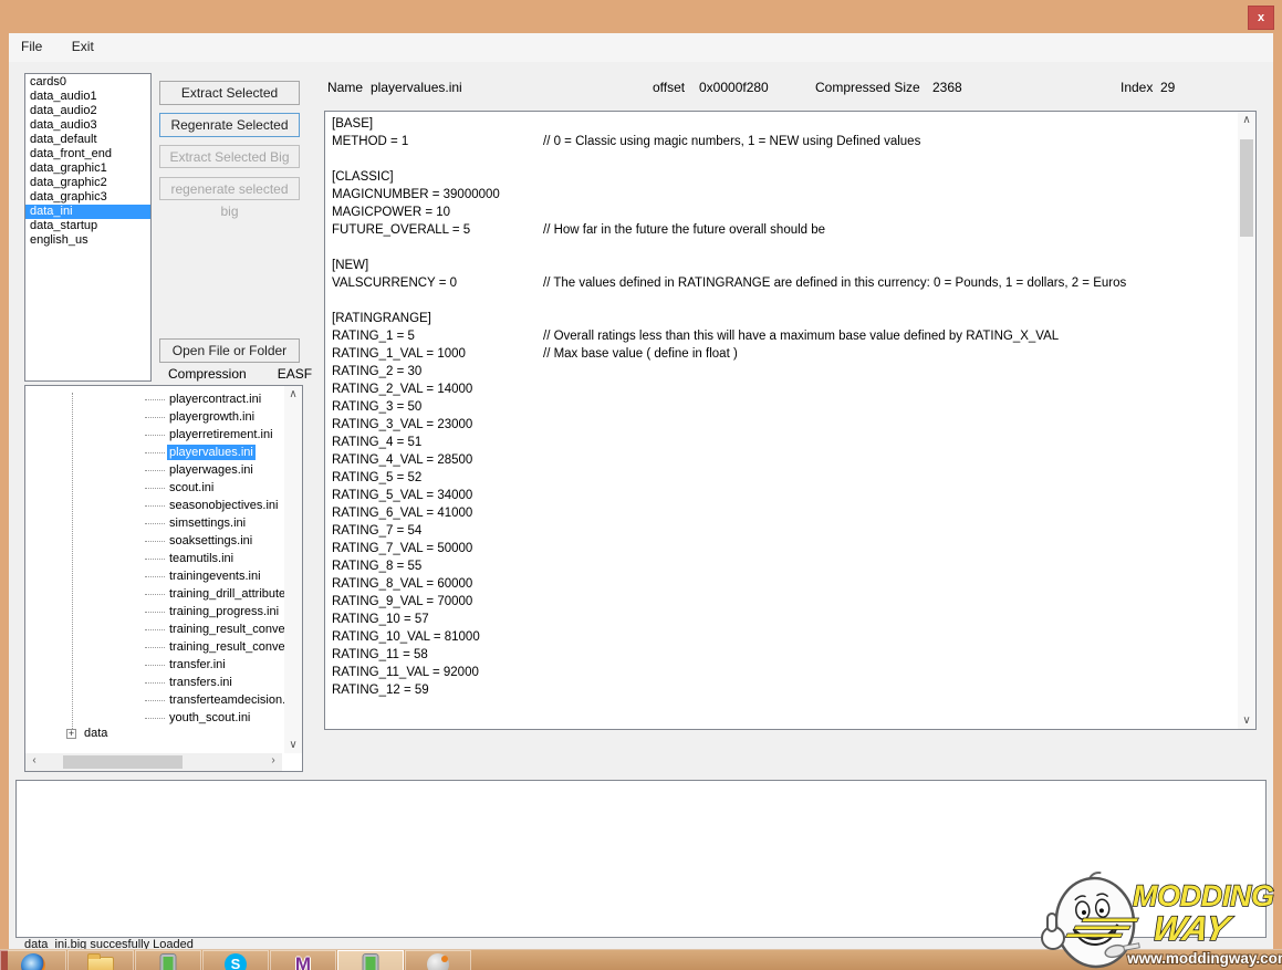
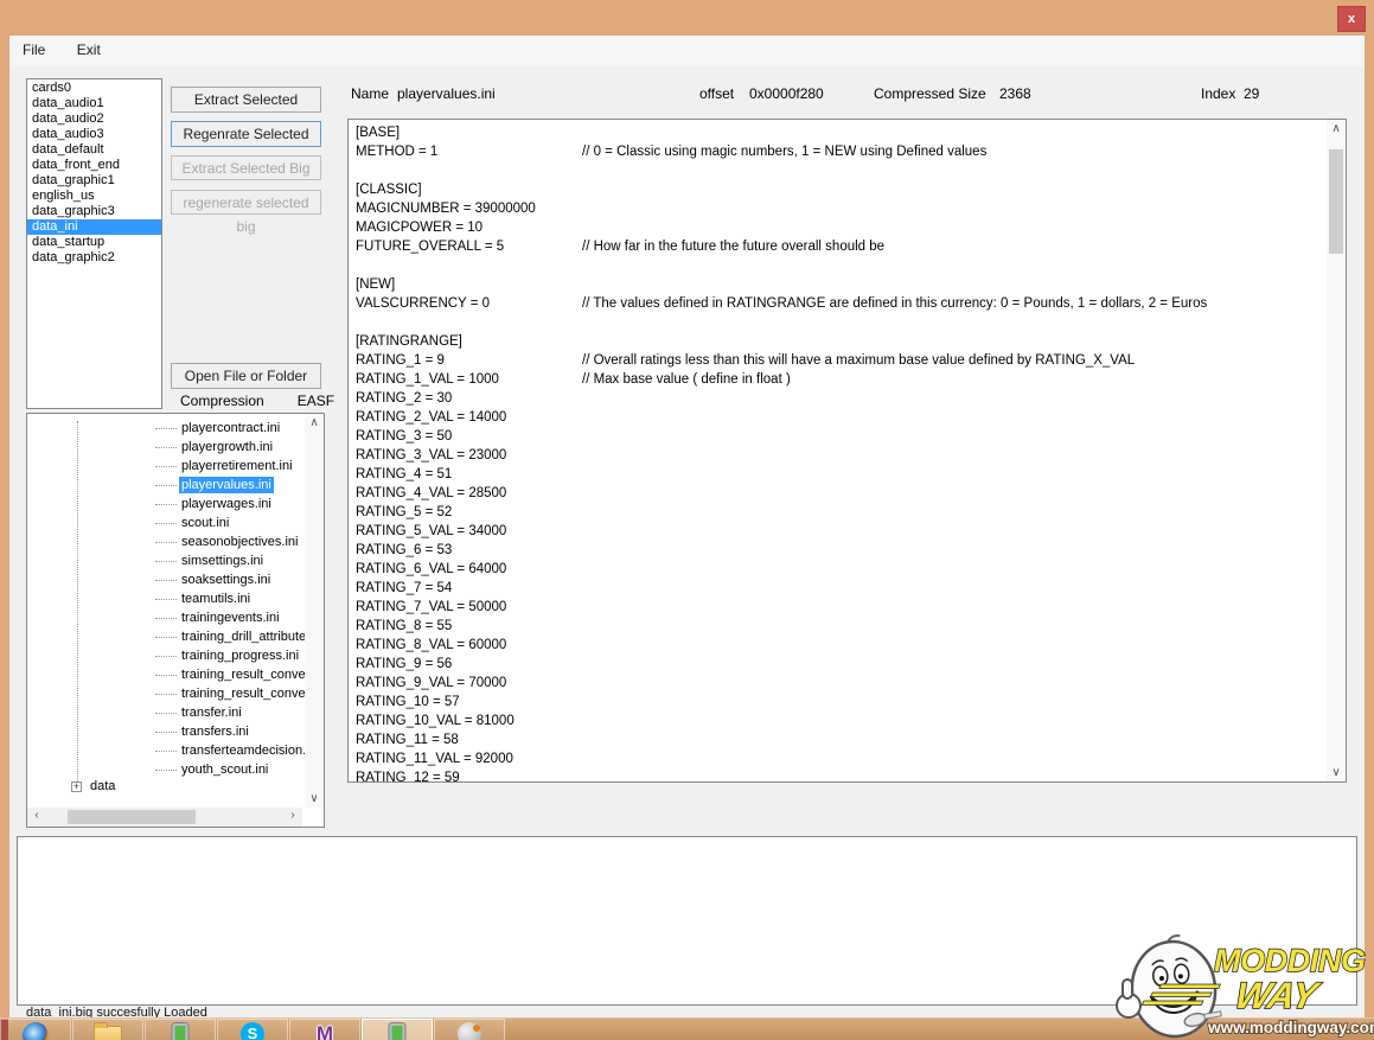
  x
  File Exit
  cards0
  data_audio1
  data_audio2
  data_audio3
  data_default
  data_front_end
  data_graphic1
- data_graphic2
+ english_us
  data_graphic3
  data_ini
  data_startup
- english_us
+ data_graphic2
  Extract Selected
  Regenrate Selected
  Extract Selected Big
  regenerate selected big
  Open File or Folder
  Compression EASF
  playercontract.ini
  playergrowth.ini
  playerretirement.ini
  playervalues.ini
  playerwages.ini
  scout.ini
  seasonobjectives.ini
  simsettings.ini
  soaksettings.ini
  teamutils.ini
  trainingevents.ini
  training_drill_attribute
  training_progress.ini
  training_result_conve
  training_result_conve
  transfer.ini
  transfers.ini
  transferteamdecision
  youth_scout.ini
  +
  data
  ∧
  ∨
  ‹
  ›
  Name
  playervalues.ini
  offset
  0x0000f280
  Compressed Size
  2368
  Index
  29
  [BASE]
  METHOD = 1 // 0 = Classic using magic numbers, 1 = NEW using Defined values
  [CLASSIC]
  MAGICNUMBER = 39000000
  MAGICPOWER = 10
  FUTURE_OVERALL = 5 // How far in the future the future overall should be
  [NEW]
  VALSCURRENCY = 0 // The values defined in RATINGRANGE are defined in this currency: 0 = Pounds, 1 = dollars, 2 = Euros
  [RATINGRANGE]
- RATING_1 = 5 // Overall ratings less than this will have a maximum base value defined by RATING_X_VAL
+ RATING_1 = 9 // Overall ratings less than this will have a maximum base value defined by RATING_X_VAL
  RATING_1_VAL = 1000 // Max base value ( define in float )
  RATING_2 = 30
  RATING_2_VAL = 14000
  RATING_3 = 50
  RATING_3_VAL = 23000
  RATING_4 = 51
  RATING_4_VAL = 28500
  RATING_5 = 52
  RATING_5_VAL = 34000
+ RATING_6 = 53
- RATING_6_VAL = 41000
+ RATING_6_VAL = 64000
  RATING_7 = 54
  RATING_7_VAL = 50000
  RATING_8 = 55
  RATING_8_VAL = 60000
+ RATING_9 = 56
  RATING_9_VAL = 70000
  RATING_10 = 57
  RATING_10_VAL = 81000
  RATING_11 = 58
  RATING_11_VAL = 92000
  RATING_12 = 59
  ∧
  ∨
  data_ini.big succesfully Loaded
  S
  M
  MODDING
  www.moddingway.co
